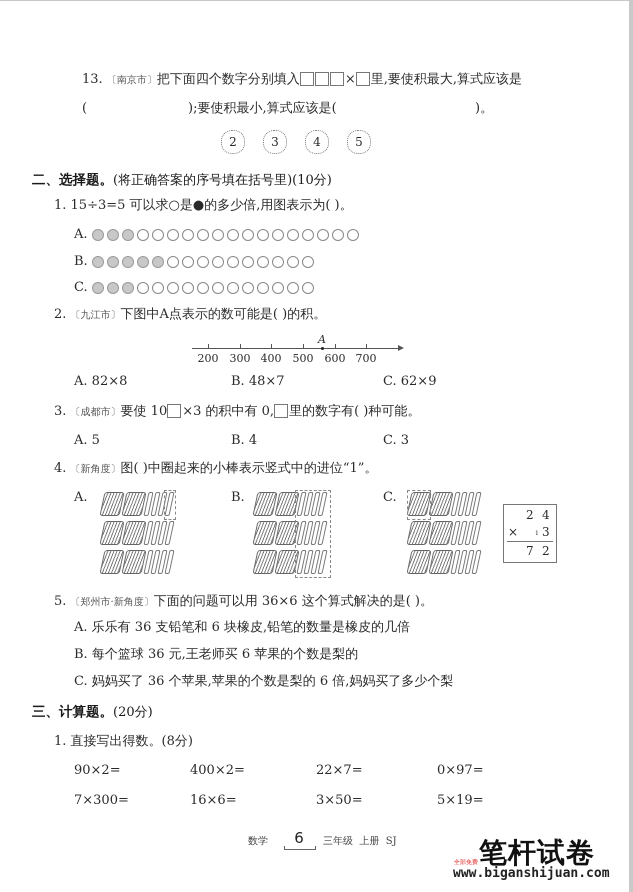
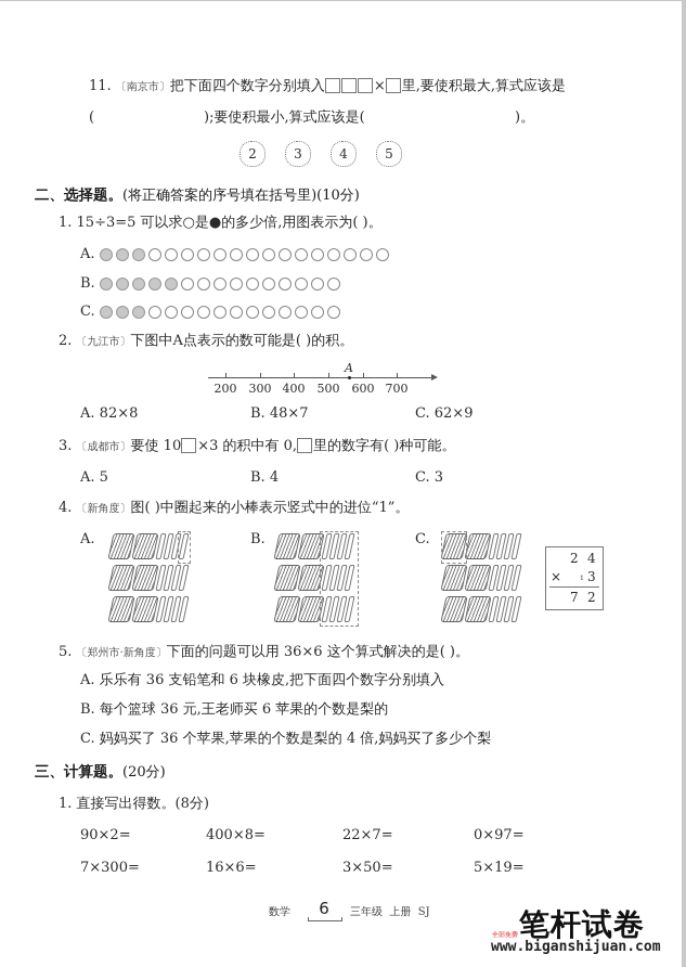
- 13. 〔南京市〕把下面四个数字分别填入 × 里,要使积最大,算式应该是
+ 11. 〔南京市〕把下面四个数字分别填入 × 里,要使积最大,算式应该是
  (
  );要使积最小,算式应该是(
  )。
  2
  3
  4
  5
  二、选择题。(将正确答案的序号填在括号里)(10分)
  1. 15÷3=5 可以求○是●的多少倍,用图表示为( )。
  A.
  B.
  C.
  2. 〔九江市〕下图中A点表示的数可能是( )的积。
  200
  300
  400
  500
  600
  700
  A
  A. 82×8
  B. 48×7
  C. 62×9
  3. 〔成都市〕要使 10 ×3 的积中有 0, 里的数字有( )种可能。
  A. 5
  B. 4
  C. 3
  4. 〔新角度〕图( )中圈起来的小棒表示竖式中的进位“1”。
  A.
  B.
  C.
  2
  4
  ×
  3
  7
  2
  5. 〔郑州市·新角度〕下面的问题可以用 36×6 这个算式解决的是( )。
- A. 乐乐有 36 支铅笔和 6 块橡皮,铅笔的数量是橡皮的几倍
+ A. 乐乐有 36 支铅笔和 6 块橡皮,把下面四个数字分别填入
  B. 每个篮球 36 元,王老师买 6 苹果的个数是梨的
- C. 妈妈买了 36 个苹果,苹果的个数是梨的 6 倍,妈妈买了多少个梨
+ C. 妈妈买了 36 个苹果,苹果的个数是梨的 4 倍,妈妈买了多少个梨
  三、计算题。(20分)
  1. 直接写出得数。(8分)
  90×2=
- 400×2=
+ 400×8=
  22×7=
  0×97=
  7×300=
  16×6=
  3×50=
  5×19=
  数学
  6
  三年级 上册 SJ
  笔杆试卷
  www.biganshijuan.com
